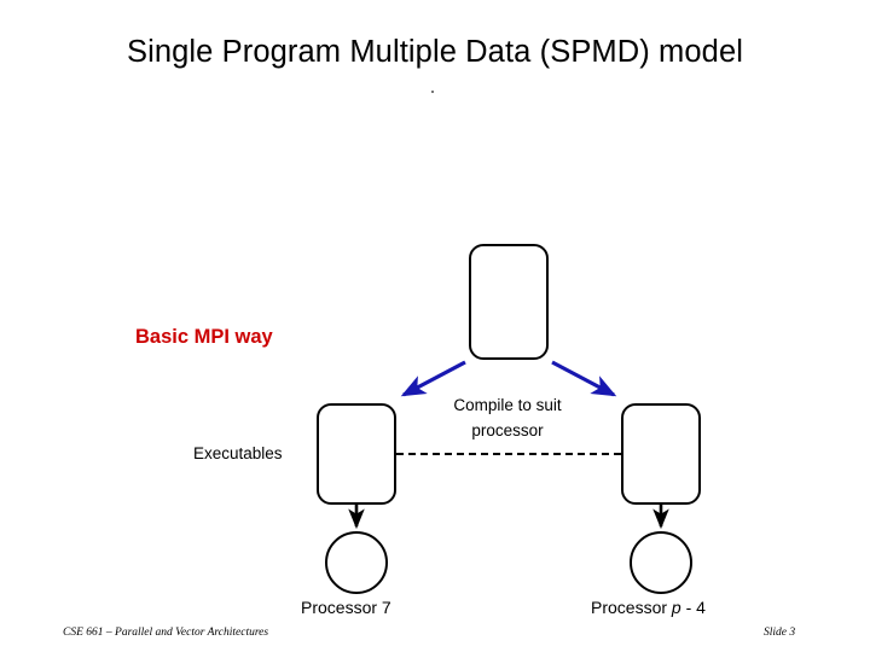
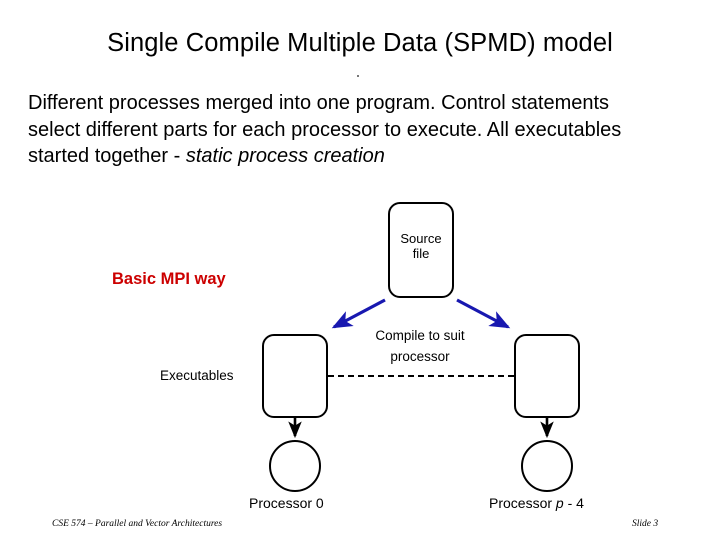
- Single Program Multiple Data (SPMD) model
+ Single Compile Multiple Data (SPMD) model
+ Different processes merged into one program. Control statements select different parts for each processor to execute. All executables started together - static process creation
  Basic MPI way
+ Source
+ file
  Compile to suit
  processor
  Executables
- Processor 7
+ Processor 0
  Processor p - 4
- CSE 661 – Parallel and Vector Architectures
+ CSE 574 – Parallel and Vector Architectures
  Slide 3
